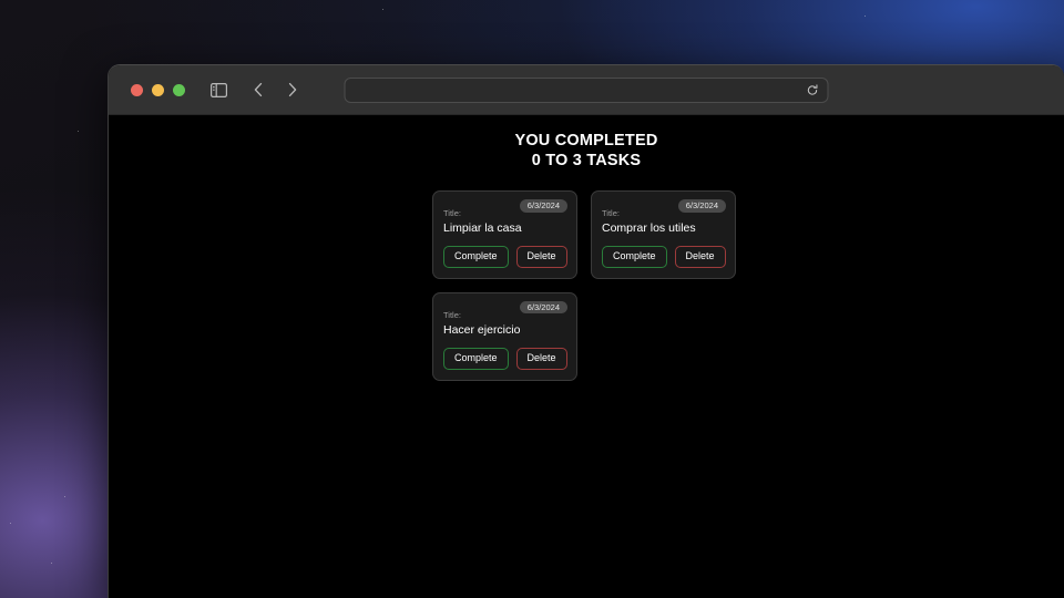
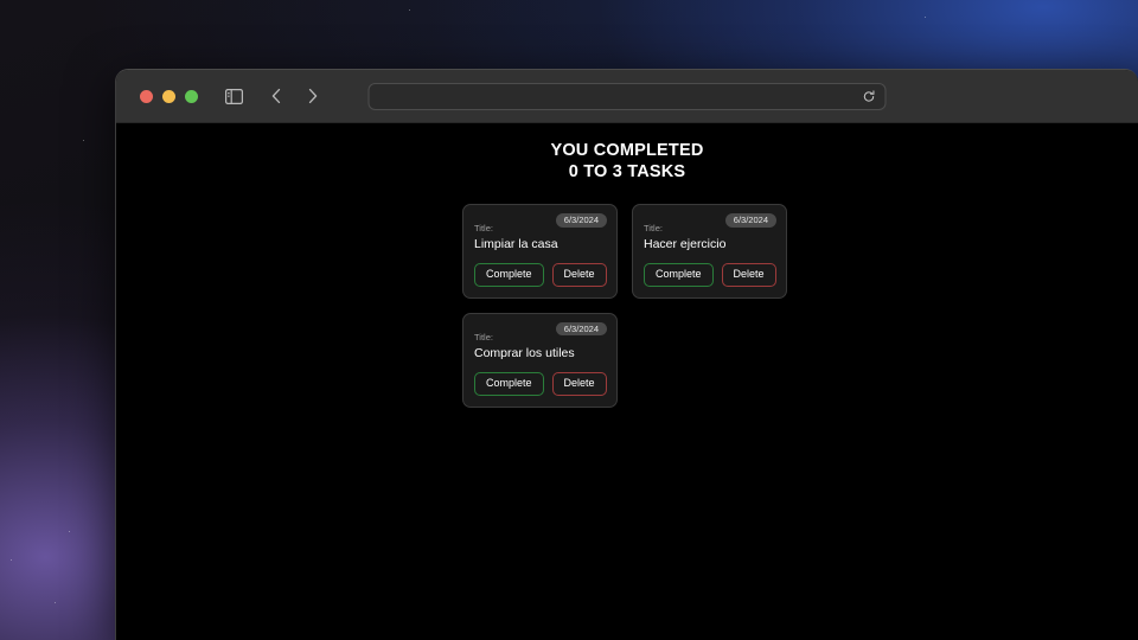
  YOU COMPLETED
  0 TO 3 TASKS
  6/3/2024
  Title:
  Limpiar la casa
  Complete
  Delete
  6/3/2024
  Title:
- Comprar los utiles
+ Hacer ejercicio
  Complete
  Delete
  6/3/2024
  Title:
- Hacer ejercicio
+ Comprar los utiles
  Complete
  Delete
